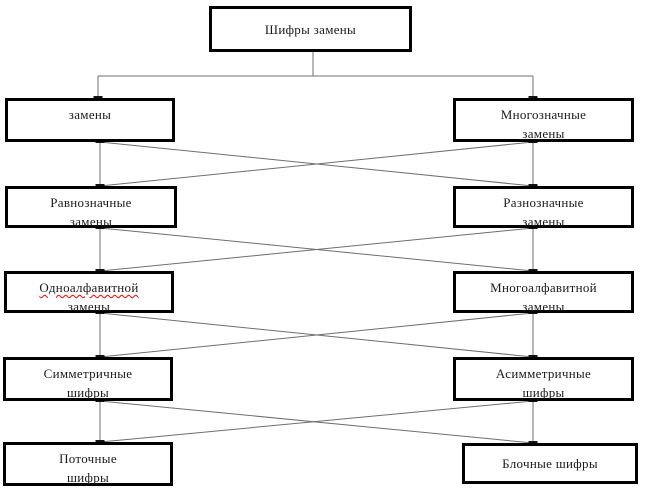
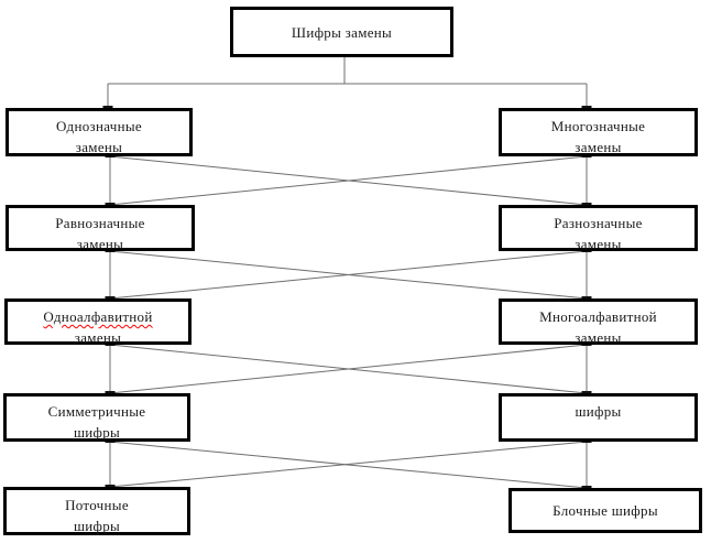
  Шифры замены
+ Однозначные
  замены
  Многозначные
  замены
  Равнозначные
  замены
  Разнозначные
  замены
  Одноалфавитной
  замены
  Многоалфавитной
  замены
  Симметричные
  шифры
- Асимметричные
  шифры
  Поточные
  шифры
  Блочные шифры
